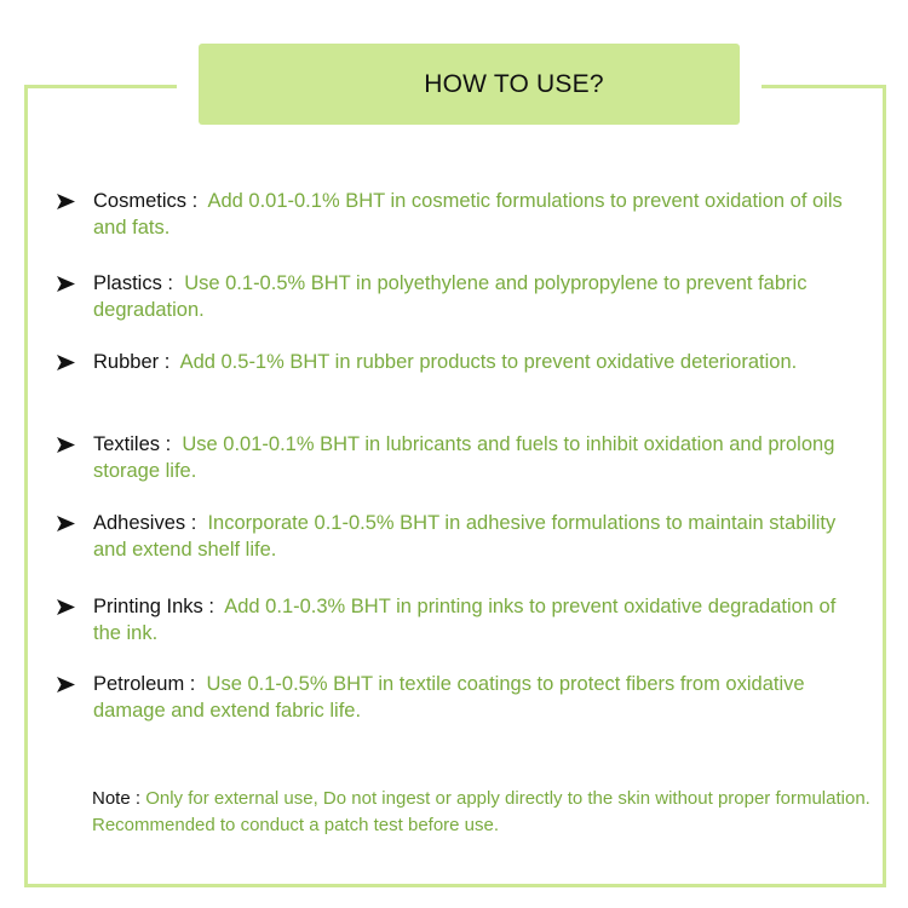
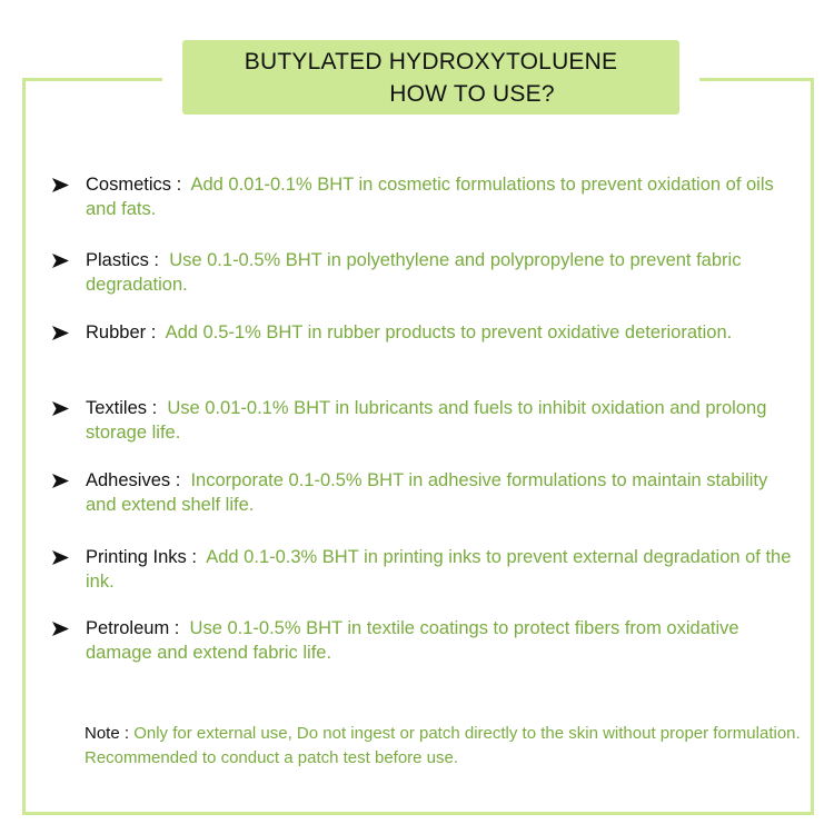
+ BUTYLATED HYDROXYTOLUENE
  HOW TO USE?
  Cosmetics : Add 0.01-0.1% BHT in cosmetic formulations to prevent oxidation of oils and fats.
  Plastics : Use 0.1-0.5% BHT in polyethylene and polypropylene to prevent fabric degradation.
  Rubber : Add 0.5-1% BHT in rubber products to prevent oxidative deterioration.
  Textiles : Use 0.01-0.1% BHT in lubricants and fuels to inhibit oxidation and prolong storage life.
  Adhesives : Incorporate 0.1-0.5% BHT in adhesive formulations to maintain stability and extend shelf life.
- Printing Inks : Add 0.1-0.3% BHT in printing inks to prevent oxidative degradation of the ink.
+ Printing Inks : Add 0.1-0.3% BHT in printing inks to prevent external degradation of the ink.
  Petroleum : Use 0.1-0.5% BHT in textile coatings to protect fibers from oxidative damage and extend fabric life.
- Note : Only for external use, Do not ingest or apply directly to the skin without proper formulation. Recommended to conduct a patch test before use.
+ Note : Only for external use, Do not ingest or patch directly to the skin without proper formulation. Recommended to conduct a patch test before use.
